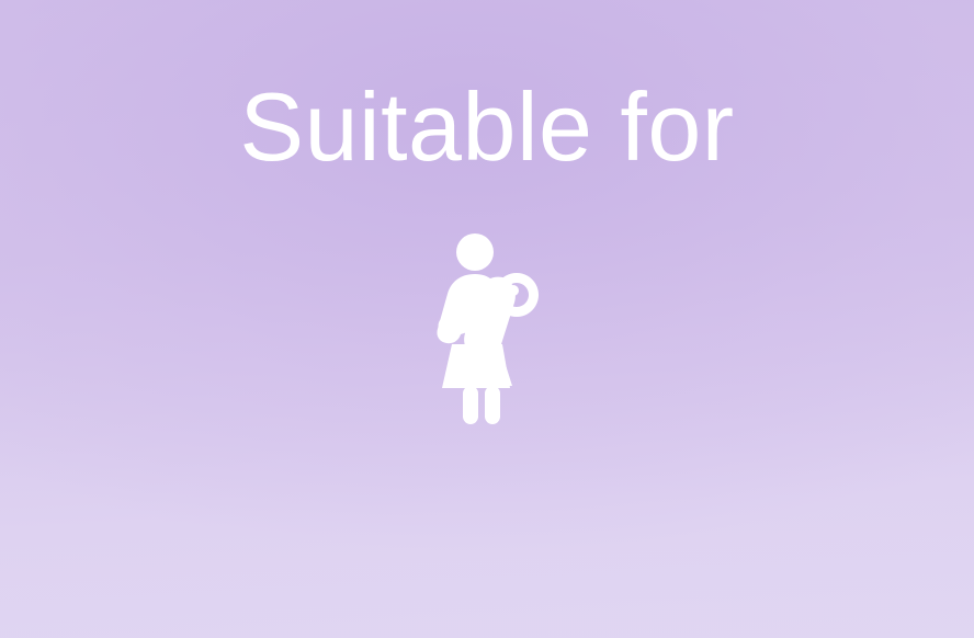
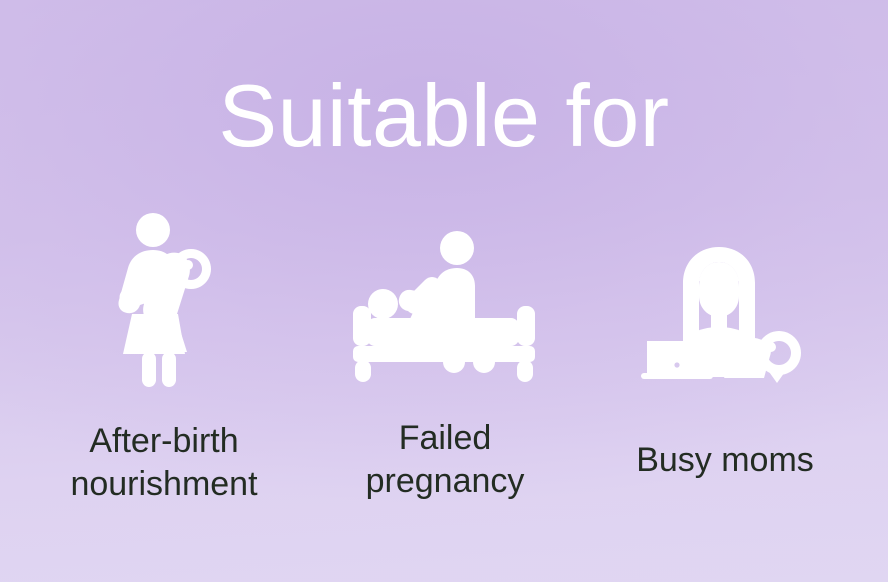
  Suitable for
+ After-birth
+ nourishment
+ Failed
+ pregnancy
+ Busy moms
